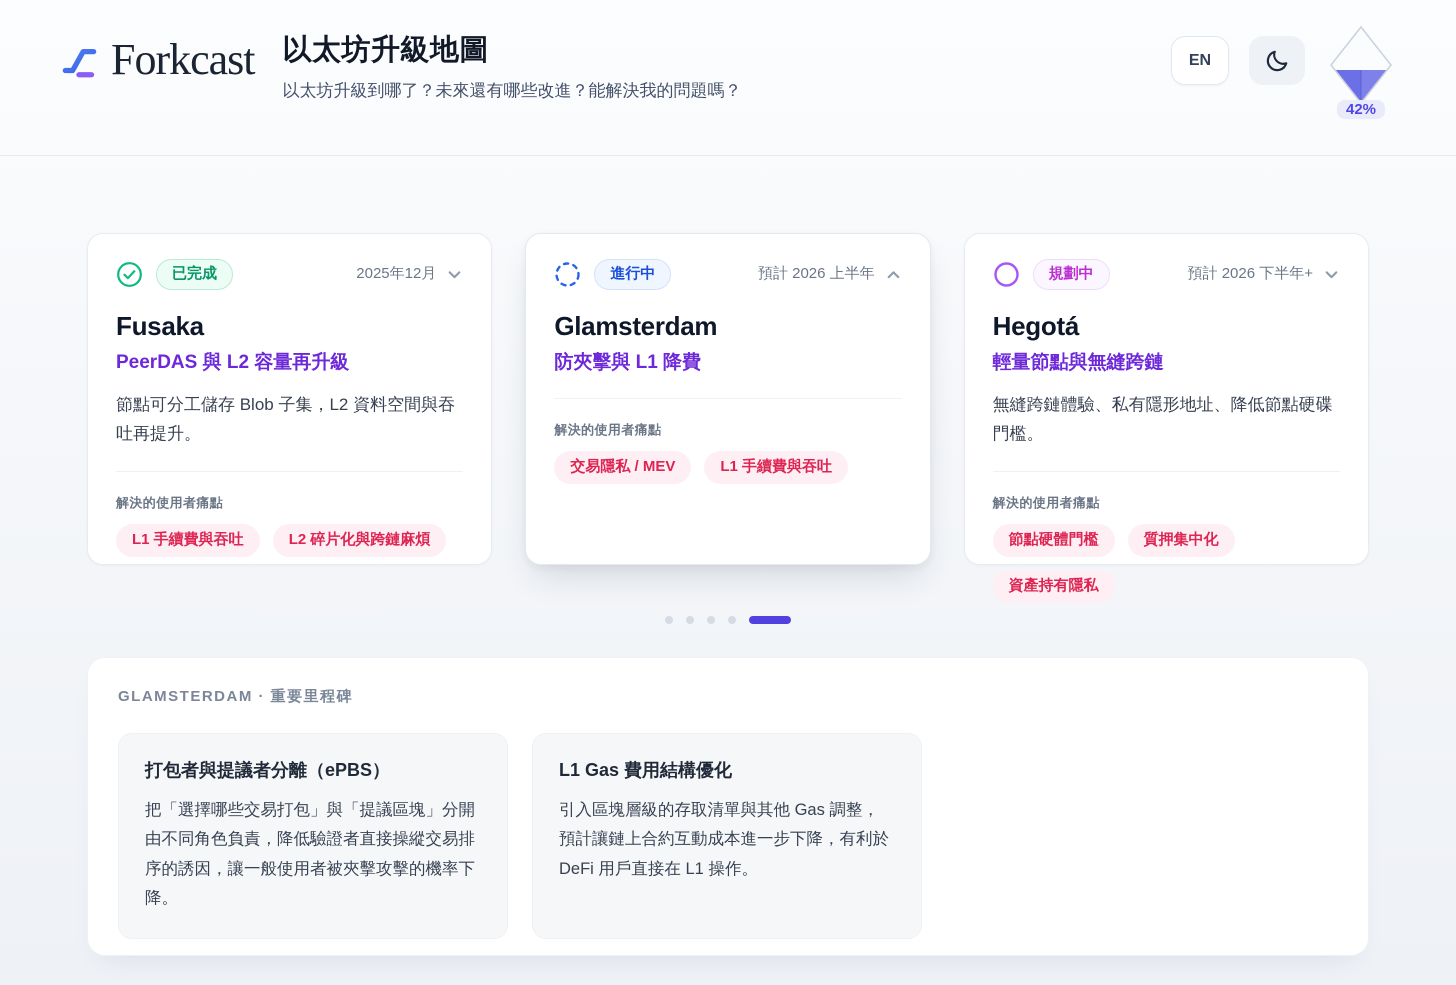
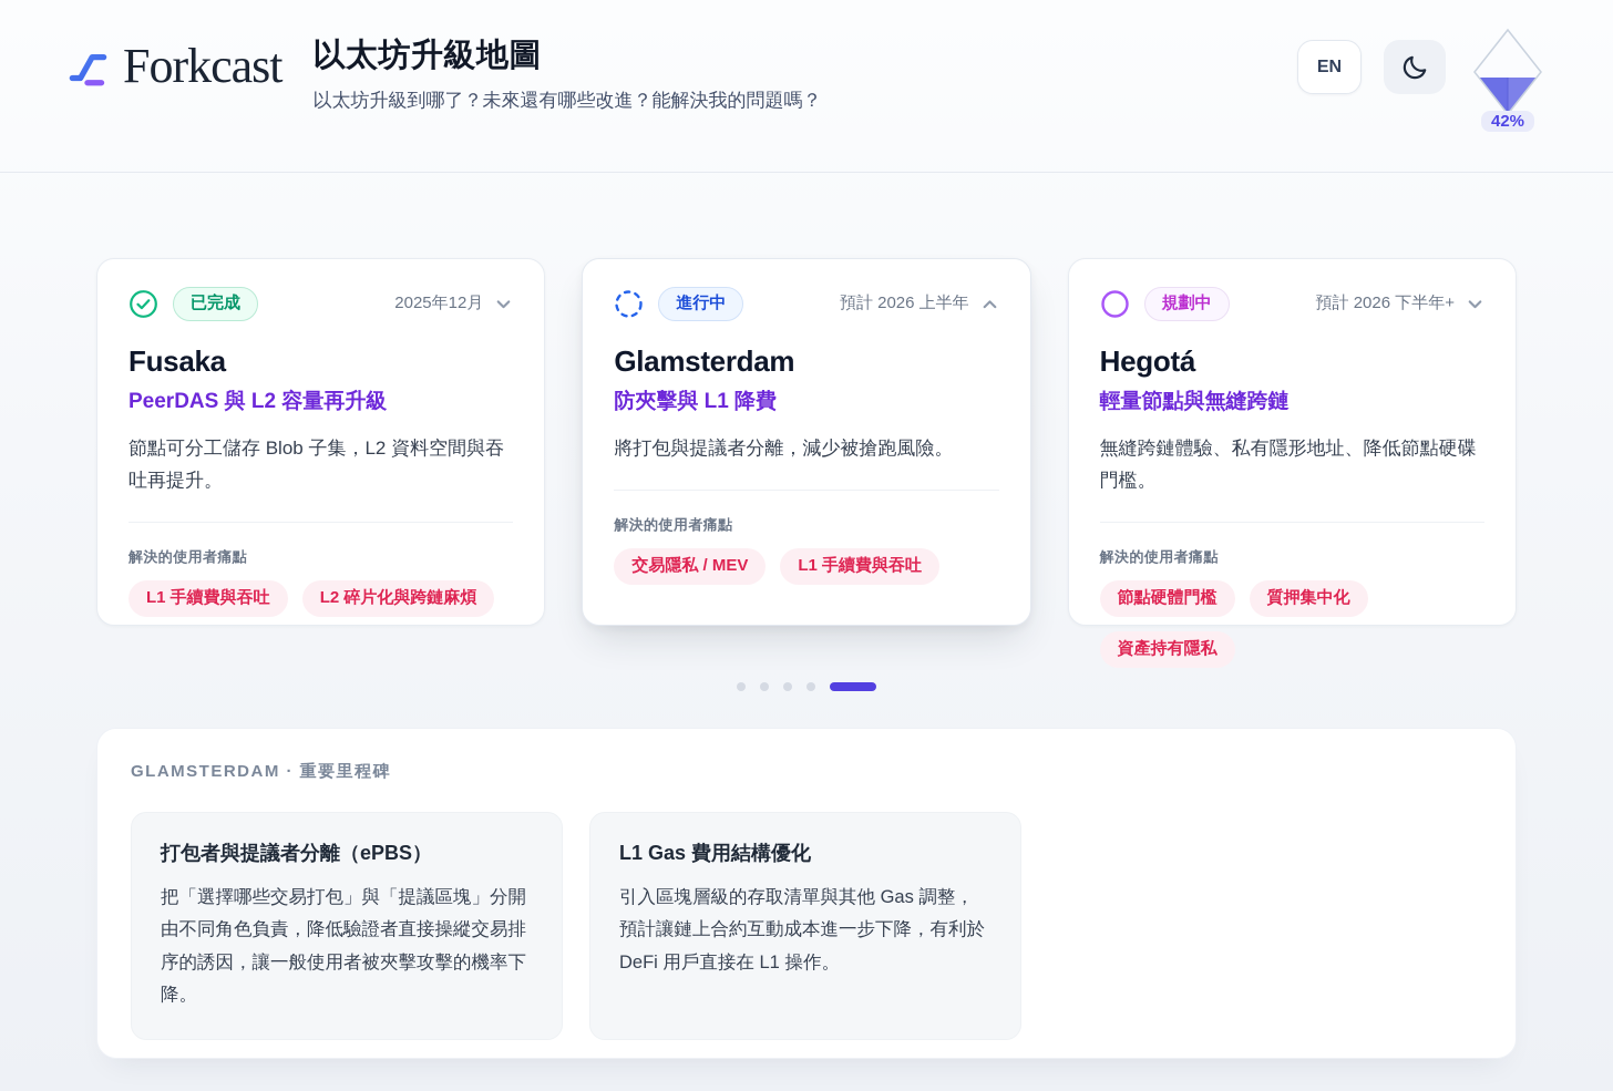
  Forkcast
  以太坊升級地圖
  以太坊升級到哪了？未來還有哪些改進？能解決我的問題嗎？
  EN
  42%
  已完成
  2025年12月
  Fusaka
  PeerDAS 與 L2 容量再升級
  節點可分工儲存 Blob 子集，L2 資料空間與吞吐再提升。
  解決的使用者痛點
  L1 手續費與吞吐
  L2 碎片化與跨鏈麻煩
  進行中
  預計 2026 上半年
  Glamsterdam
  防夾擊與 L1 降費
+ 將打包與提議者分離，減少被搶跑風險。
  解決的使用者痛點
  交易隱私 / MEV
  L1 手續費與吞吐
  規劃中
  預計 2026 下半年+
  Hegotá
  輕量節點與無縫跨鏈
  無縫跨鏈體驗、私有隱形地址、降低節點硬碟門檻。
  解決的使用者痛點
  節點硬體門檻
  質押集中化
  資產持有隱私
  GLAMSTERDAM · 重要里程碑
  打包者與提議者分離（ePBS）
  把「選擇哪些交易打包」與「提議區塊」分開由不同角色負責，降低驗證者直接操縱交易排序的誘因，讓一般使用者被夾擊攻擊的機率下降。
  L1 Gas 費用結構優化
  引入區塊層級的存取清單與其他 Gas 調整，預計讓鏈上合約互動成本進一步下降，有利於 DeFi 用戶直接在 L1 操作。
